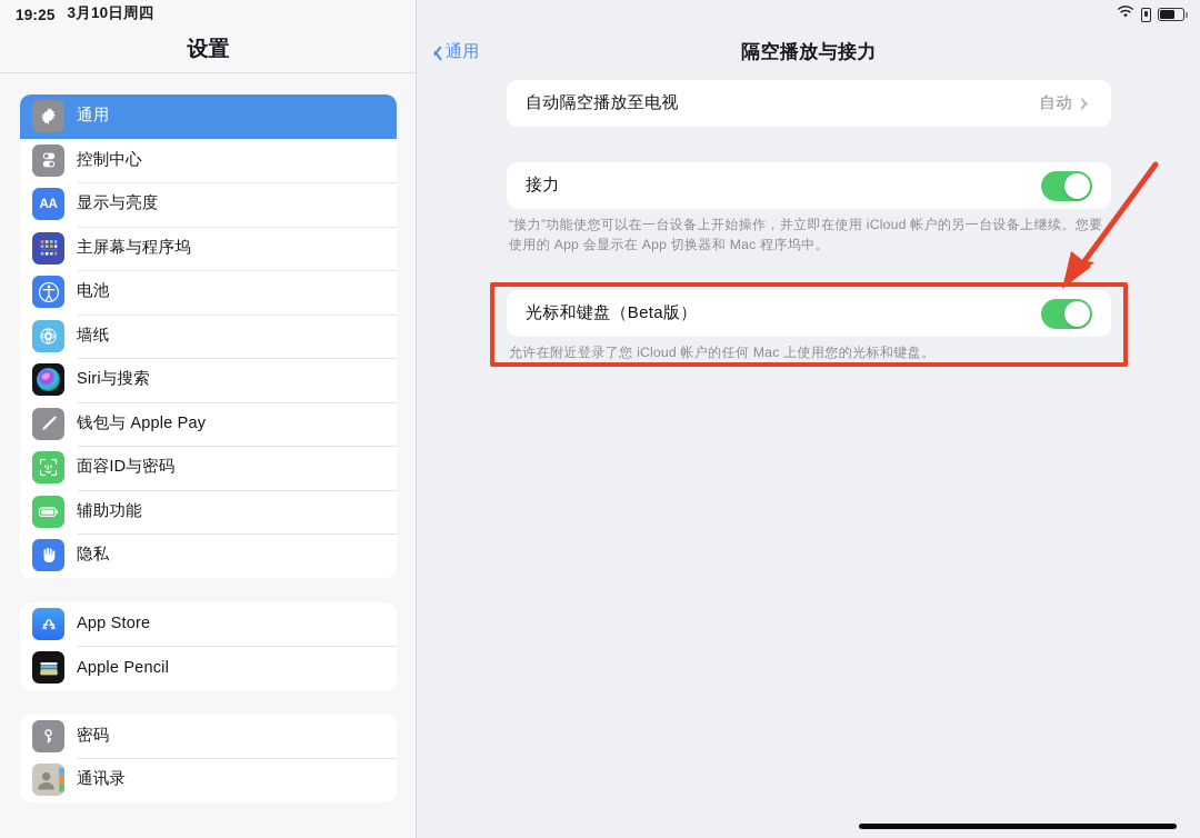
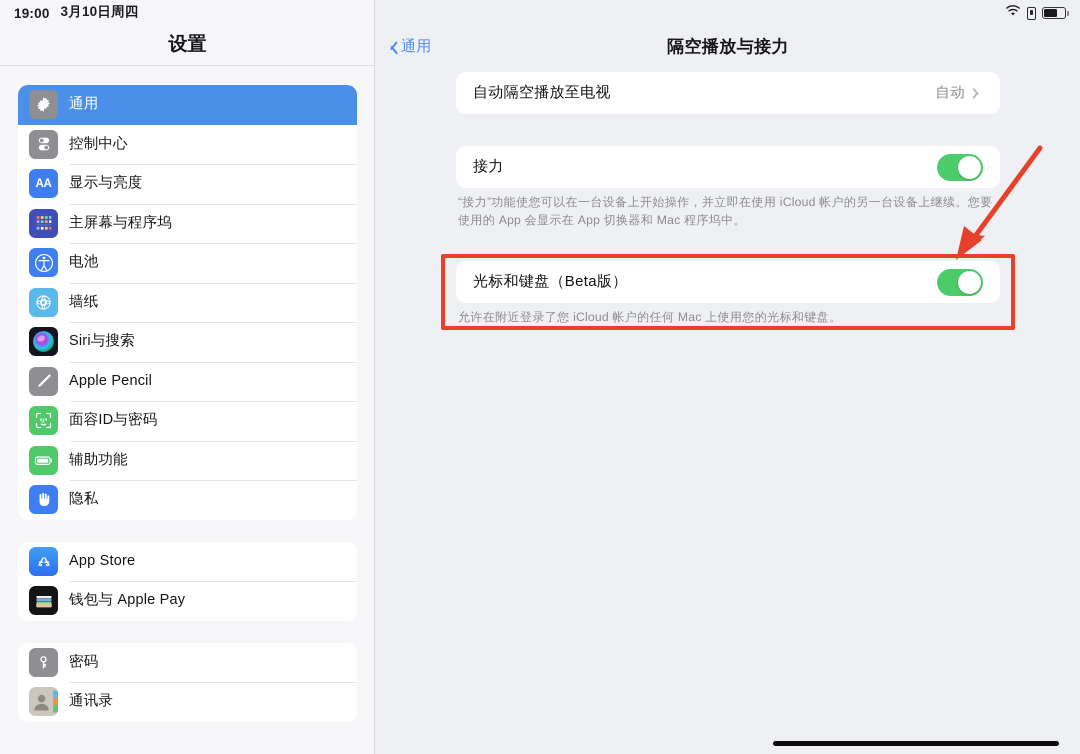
- 19:25
+ 19:00
  3月10日周四
  设置
  通用
  控制中心
  AA
  显示与亮度
  主屏幕与程序坞
  电池
  墙纸
  Siri与搜索
- 钱包与 Apple Pay
+ Apple Pencil
  面容ID与密码
  辅助功能
  隐私
  App Store
- Apple Pencil
+ 钱包与 Apple Pay
  密码
  通讯录
  隔空播放与接力
  通用
  自动隔空播放至电视
  自动
  接力
  “接力”功能使您可以在一台设备上开始操作，并立即在使用 iCloud 帐户的另一台设备上继续。您要使用的 App 会显示在 App 切换器和 Mac 程序坞中。
  光标和键盘（Beta版）
  允许在附近登录了您 iCloud 帐户的任何 Mac 上使用您的光标和键盘。
